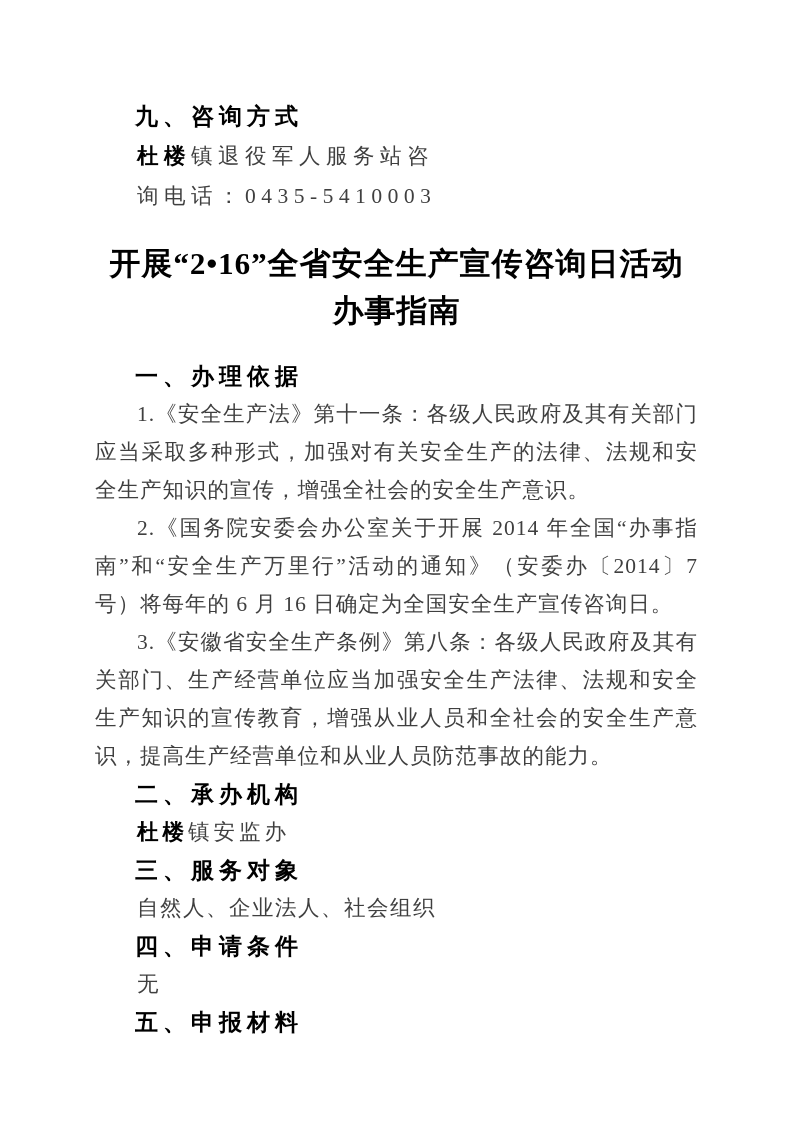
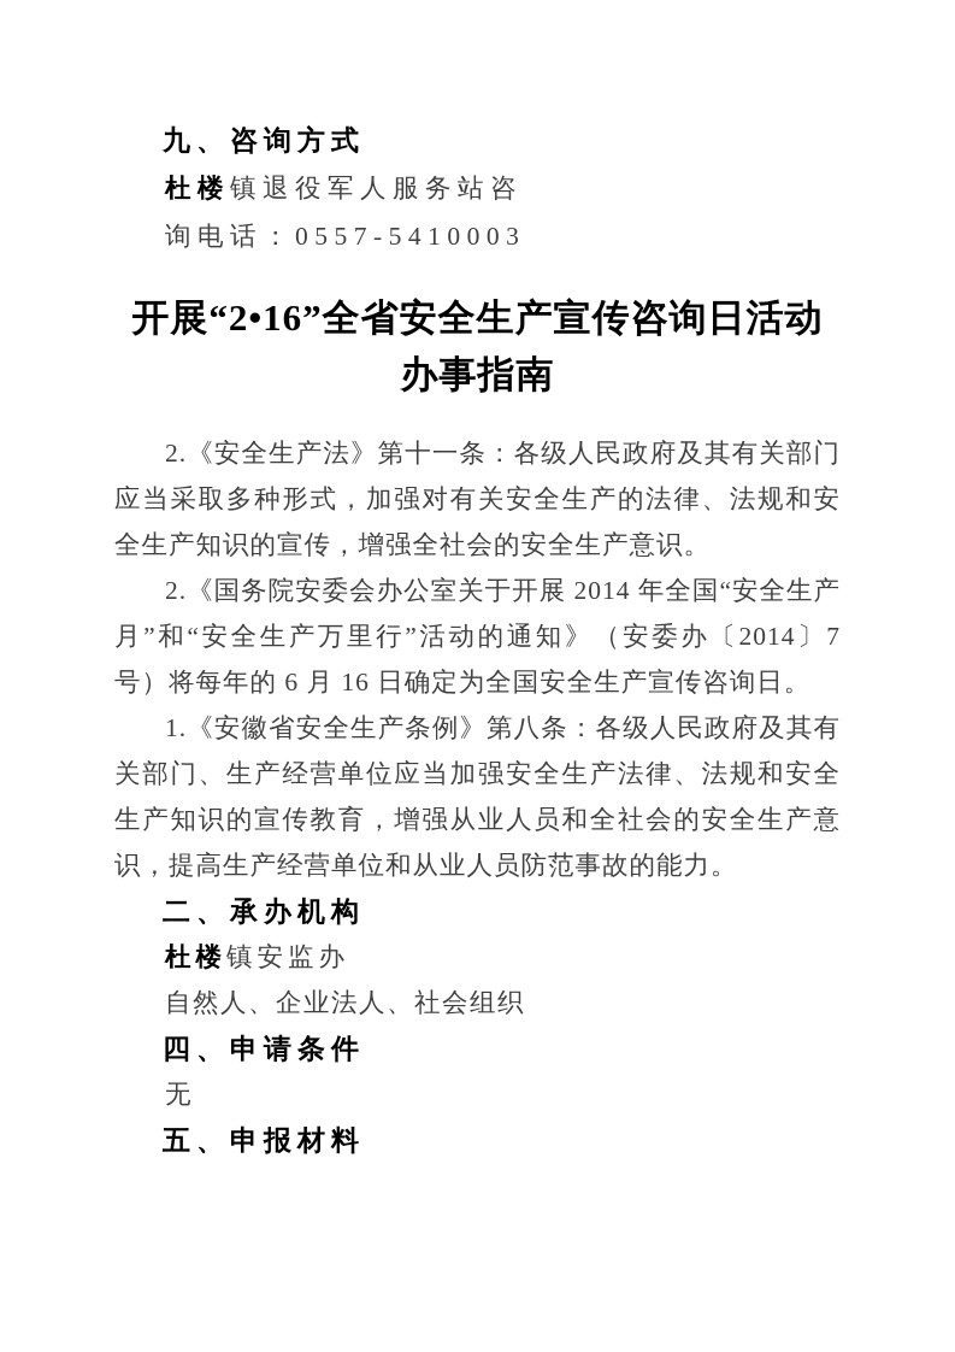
  九、咨询方式
  杜楼镇退役军人服务站咨
- 询电话：0435-5410003
+ 询电话：0557-5410003
  开展“2•16”全省安全生产宣传咨询日活动
  办事指南
- 一、办理依据
- 1.《安全生产法》第十一条：各级人民政府及其有关部门应当采取多种形式，加强对有关安全生产的法律、法规和安全生产知识的宣传，增强全社会的安全生产意识。
+ 2.《安全生产法》第十一条：各级人民政府及其有关部门应当采取多种形式，加强对有关安全生产的法律、法规和安全生产知识的宣传，增强全社会的安全生产意识。
- 2.《国务院安委会办公室关于开展 2014 年全国“办事指南”和“安全生产万里行”活动的通知》（安委办〔2014〕7 号）将每年的 6 月 16 日确定为全国安全生产宣传咨询日。
+ 2.《国务院安委会办公室关于开展 2014 年全国“安全生产月”和“安全生产万里行”活动的通知》（安委办〔2014〕7 号）将每年的 6 月 16 日确定为全国安全生产宣传咨询日。
- 3.《安徽省安全生产条例》第八条：各级人民政府及其有关部门、生产经营单位应当加强安全生产法律、法规和安全生产知识的宣传教育，增强从业人员和全社会的安全生产意识，提高生产经营单位和从业人员防范事故的能力。
+ 1.《安徽省安全生产条例》第八条：各级人民政府及其有关部门、生产经营单位应当加强安全生产法律、法规和安全生产知识的宣传教育，增强从业人员和全社会的安全生产意识，提高生产经营单位和从业人员防范事故的能力。
  二、承办机构
  杜楼镇安监办
- 三、服务对象
  自然人、企业法人、社会组织
  四、申请条件
  无
  五、申报材料
